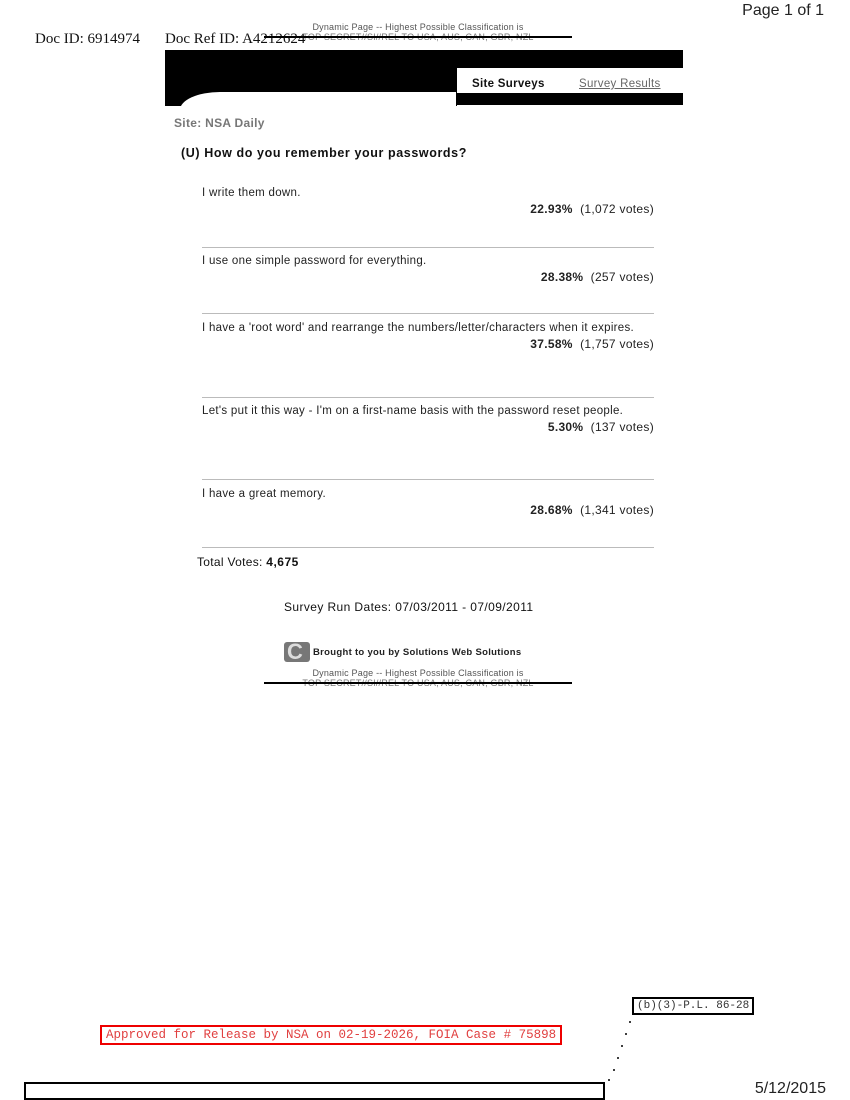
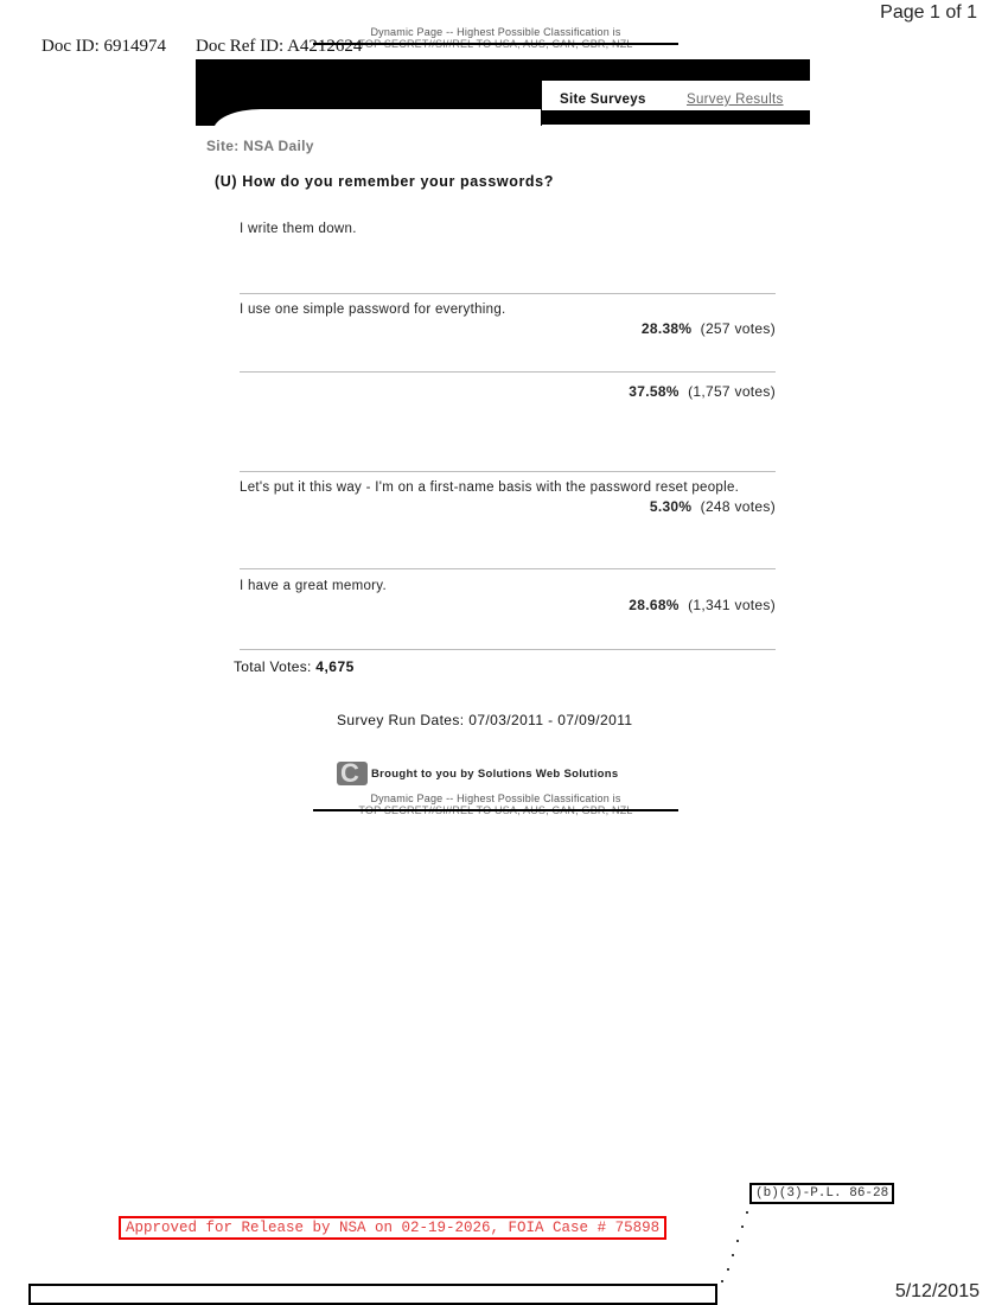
  Page 1 of 1
  Doc ID: 6914974
  Doc Ref ID: A4212624
  Dynamic Page -- Highest Possible Classification is
  Site Surveys
  Survey Results
  Site: NSA Daily
  (U) How do you remember your passwords?
  I write them down.
- 22.93% (1,072 votes)
  I use one simple password for everything.
  28.38% (257 votes)
- I have a 'root word' and rearrange the numbers/letter/characters when it expires.
  37.58% (1,757 votes)
  Let's put it this way - I'm on a first-name basis with the password reset people.
- 5.30% (137 votes)
+ 5.30% (248 votes)
  I have a great memory.
  28.68% (1,341 votes)
  Total Votes: 4,675
  Survey Run Dates: 07/03/2011 - 07/09/2011
  C
  Brought to you by Solutions Web Solutions
  Dynamic Page -- Highest Possible Classification is
  (b)(3)-P.L. 86-28
  Approved for Release by NSA on 02-19-2026, FOIA Case # 75898
  5/12/2015
